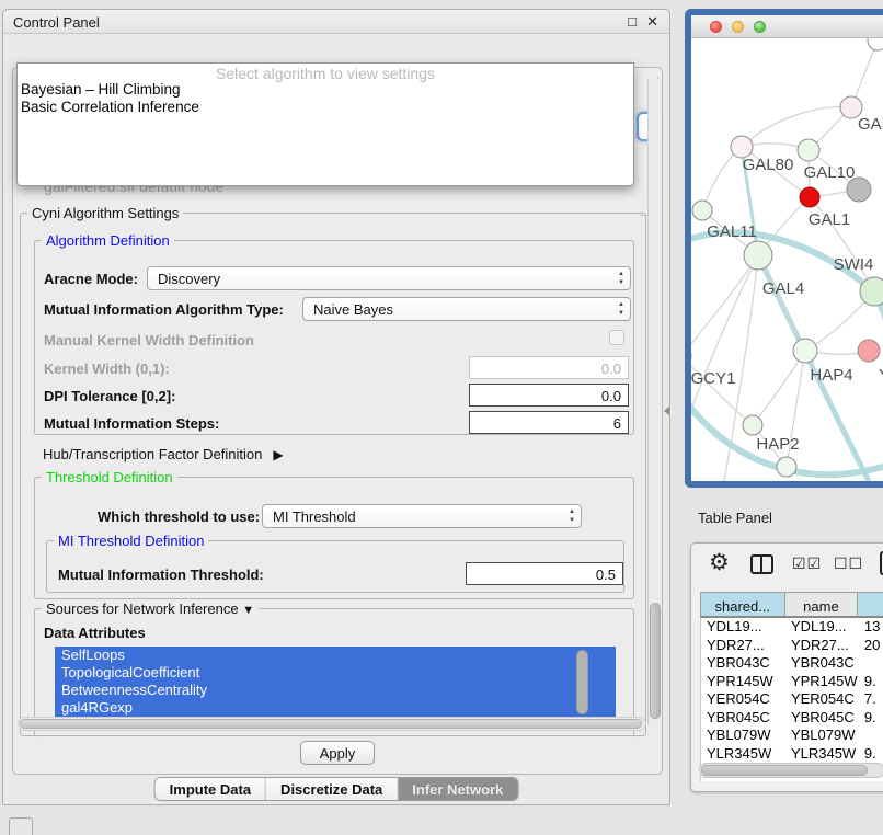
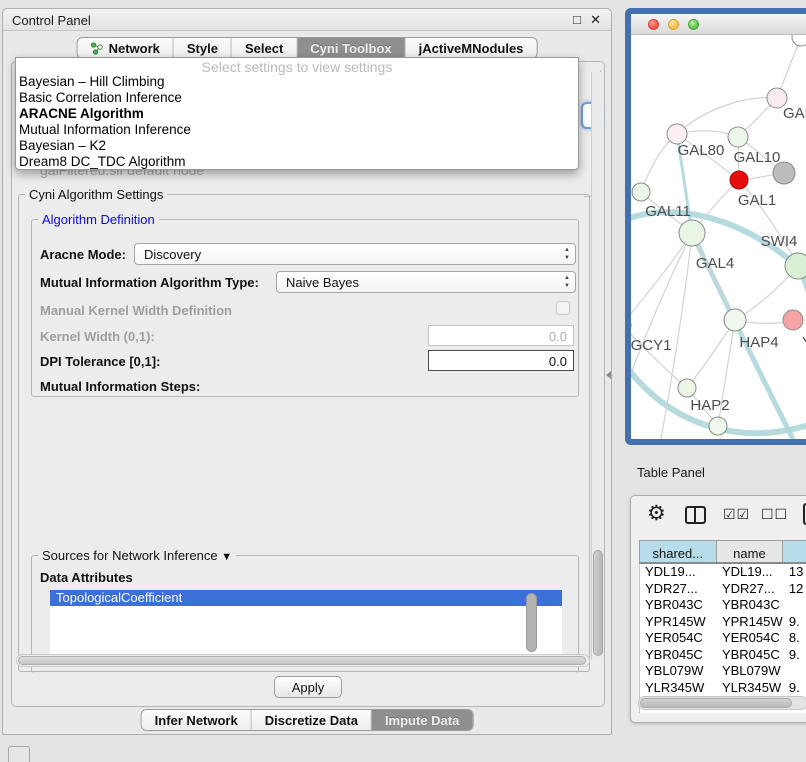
  Control Panel
  □
  ✕
+ Network
+ Style
+ Select
+ Cyni Toolbox
+ jActiveMNodules
  galFiltered.sif default node
  Cyni Algorithm Settings
  Algorithm Definition
  Aracne Mode:
  Discovery
  Mutual Information Algorithm Type:
  Naive Bayes
  Manual Kernel Width Definition
  Kernel Width (0,1):
  0.0
- DPI Tolerance [0,2]:
+ DPI Tolerance [0,1]:
  0.0
  Mutual Information Steps:
- 6
- Hub/Transcription Factor Definition ▶
- Threshold Definition
- Which threshold to use:
- MI Threshold
- MI Threshold Definition
- Mutual Information Threshold:
- 0.5
  Sources for Network Inference ▼
  Data Attributes
- SelfLoops
  TopologicalCoefficient
- BetweennessCentrality
- gal4RGexp
  Apply
- Impute Data
+ Infer Network
  Discretize Data
- Infer Network
+ Impute Data
- Select algorithm to view settings
+ Select settings to view settings
  Bayesian – Hill Climbing
  Basic Correlation Inference
+ ARACNE Algorithm
+ Mutual Information Inference
+ Bayesian – K2
+ Dream8 DC_TDC Algorithm
  GAL80
  GAL10
  GAL1
  GAL11
  GAL4
  SWI4
  HAP4
  GCY1
  HAP2
  Table Panel
  ⚙
  ☑☑
  ☐☐
  shared...
  name
  YDL19...
  YDL19...
  13
  YDR27...
  YDR27...
- 20
+ 12
  YBR043C
  YBR043C
  YPR145W
  YPR145W
  9.
  YER054C
  YER054C
- 7.
+ 8.
  YBR045C
  YBR045C
  9.
  YBL079W
  YBL079W
  YLR345W
  YLR345W
  9.
